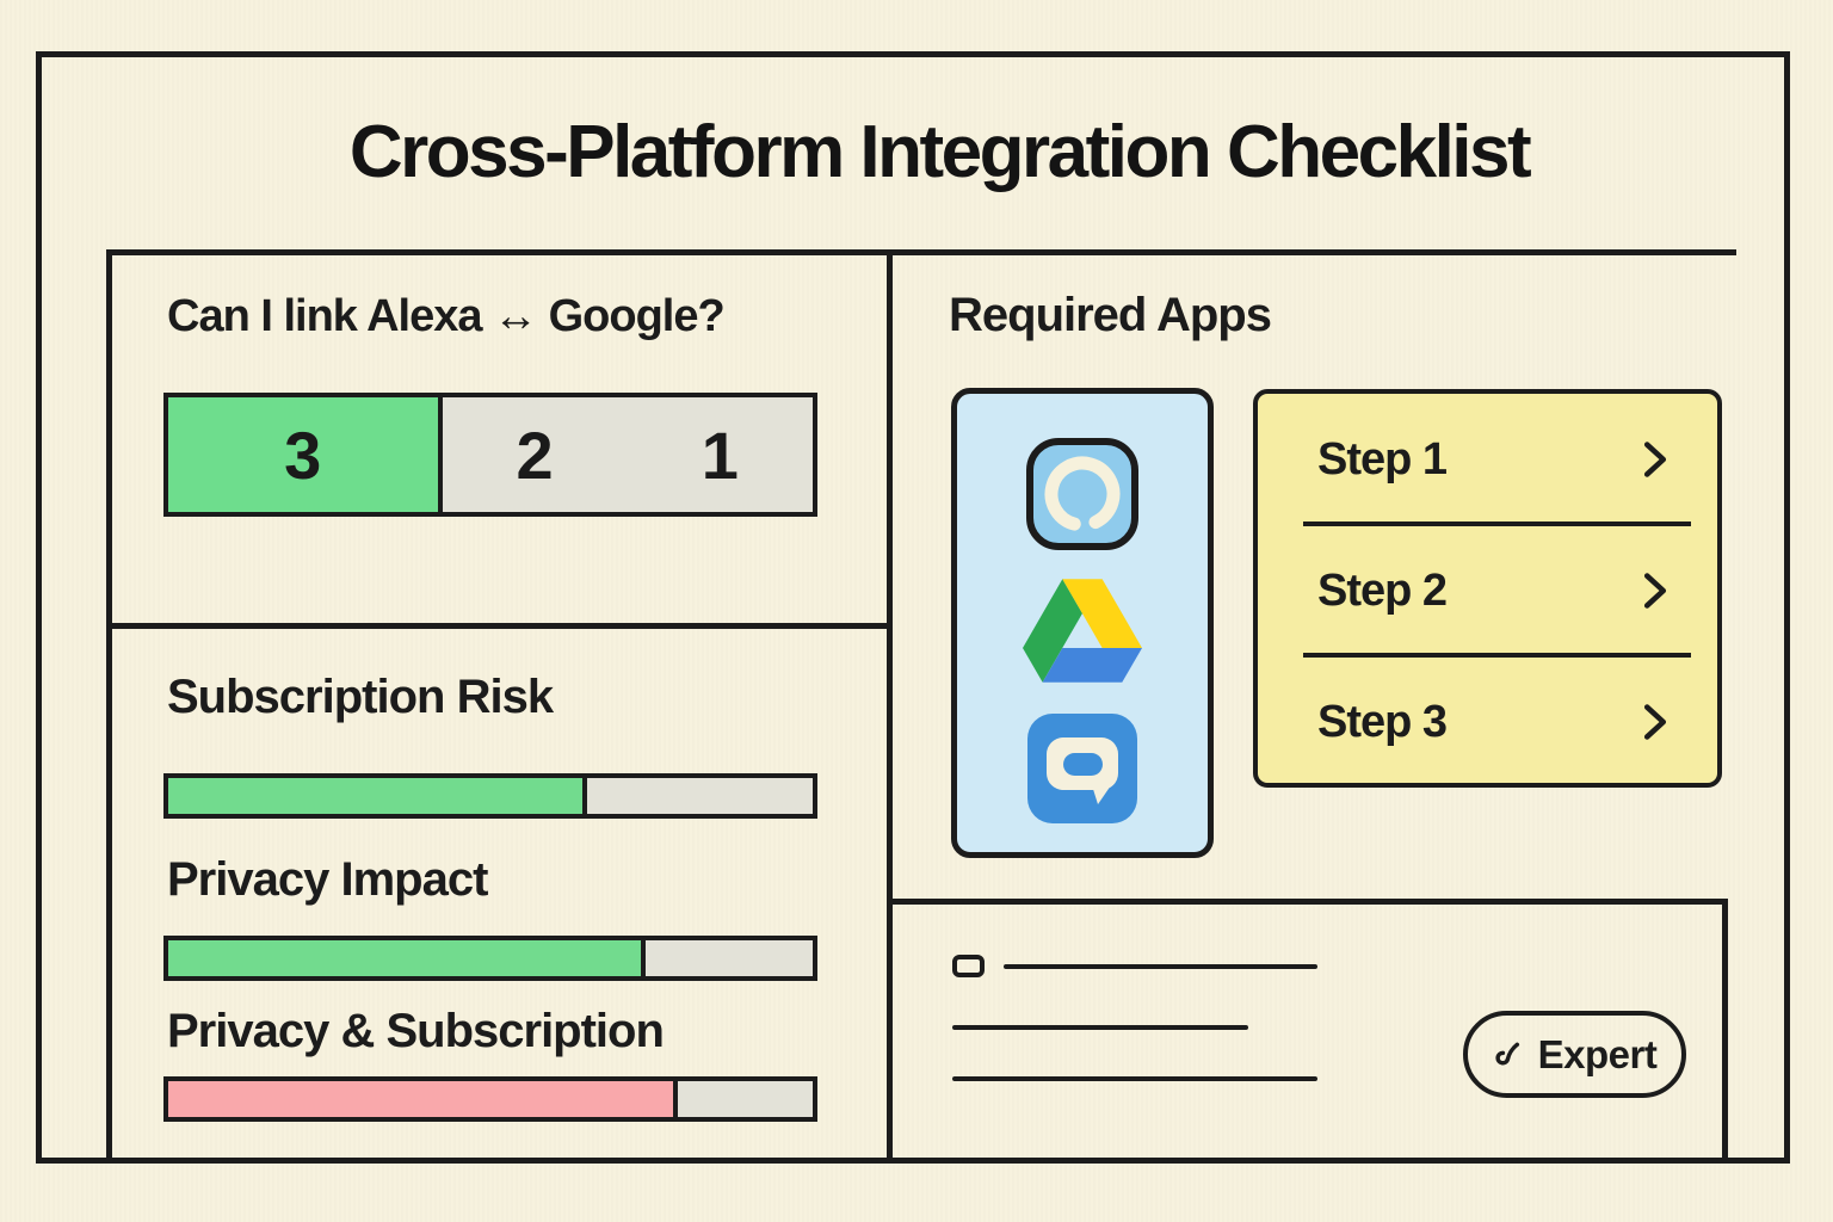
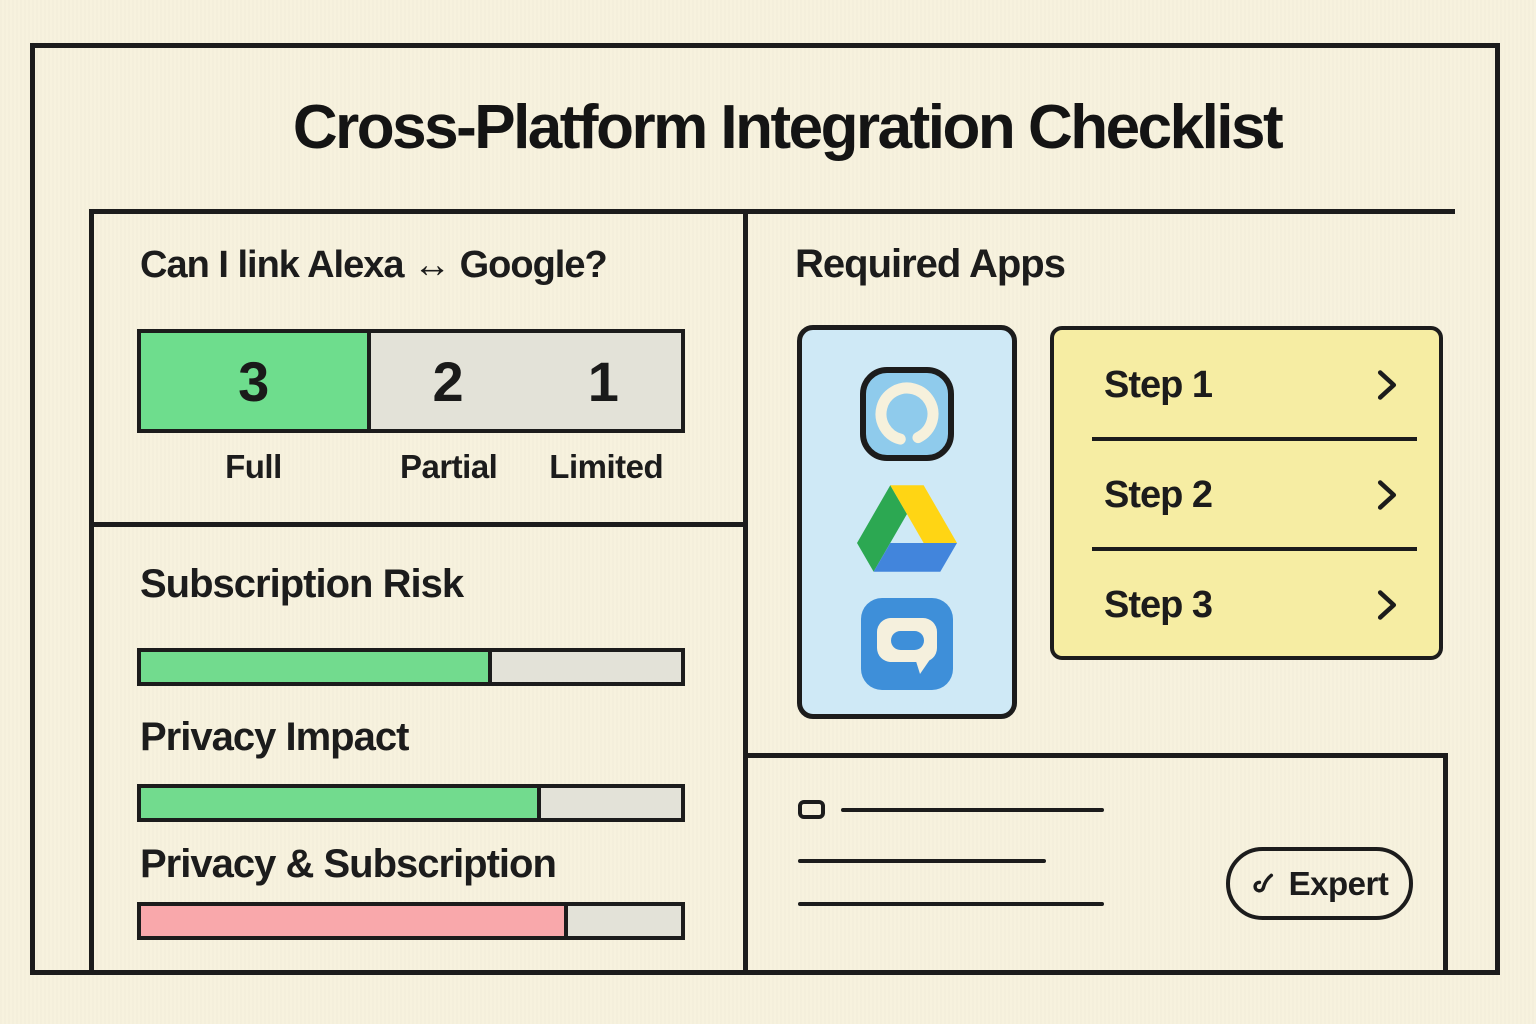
  Cross-Platform Integration Checklist
  Can I link Alexa ↔ Google?
  3
  2
  1
+ Full
+ Partial
+ Limited
  Subscription Risk
  Privacy Impact
  Privacy & Subscription
  Required Apps
  Step 1
  Step 2
  Step 3
  Expert
